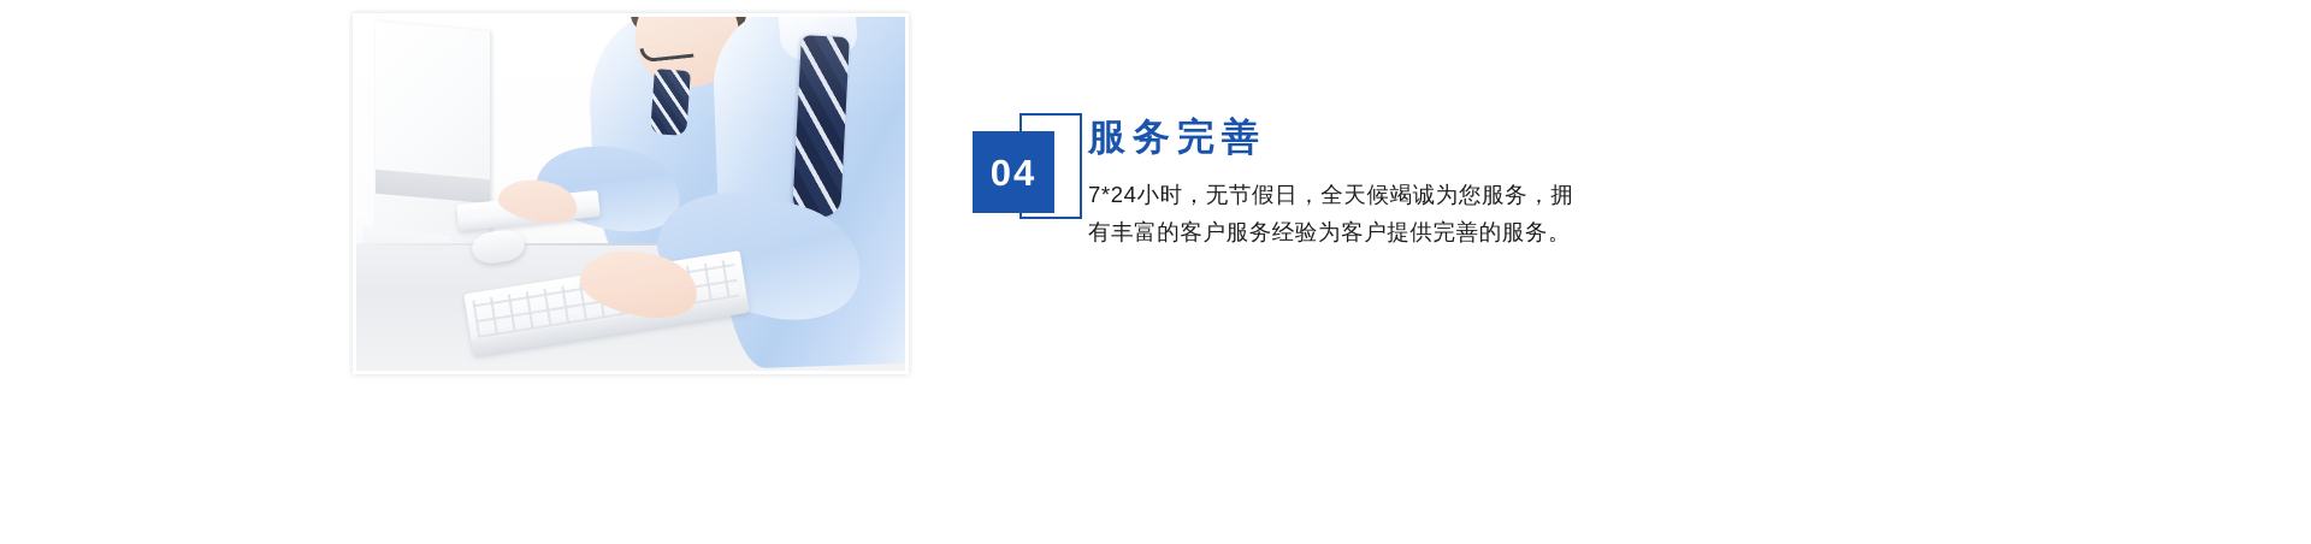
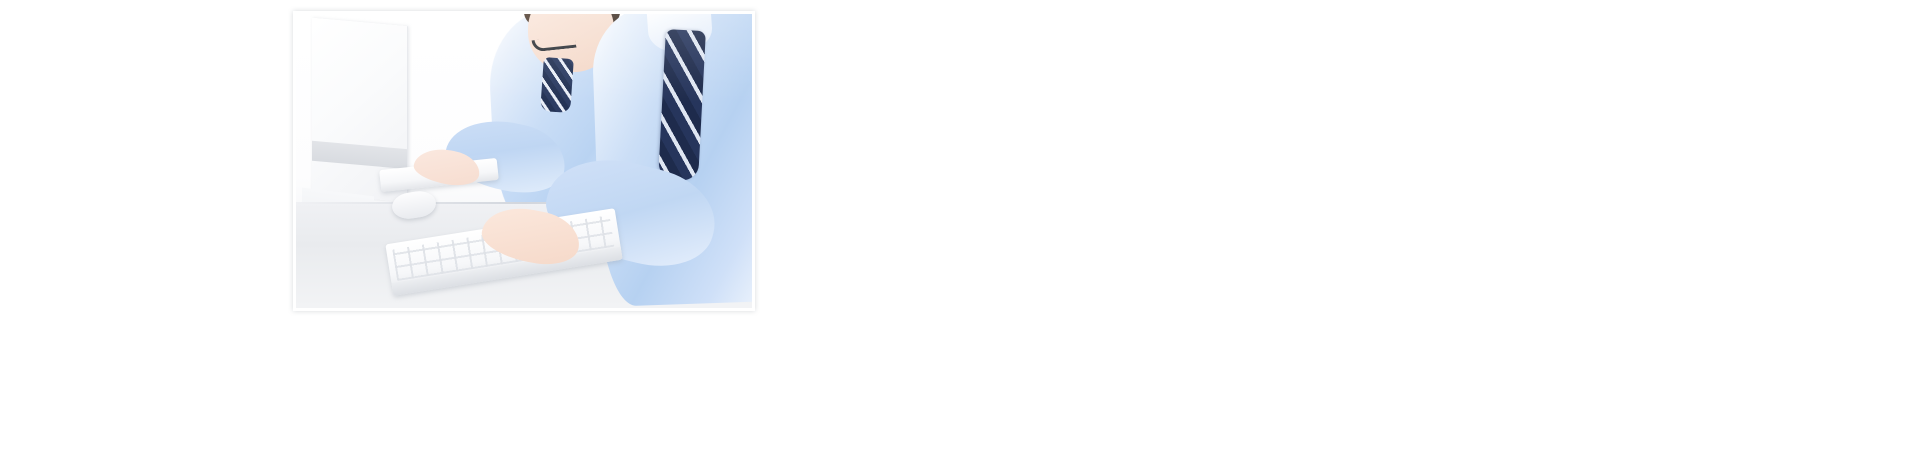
- 04
- 服务完善
- 7*24小时，无节假日，全天候竭诚为您服务，拥有丰富的客户服务经验为客户提供完善的服务。
